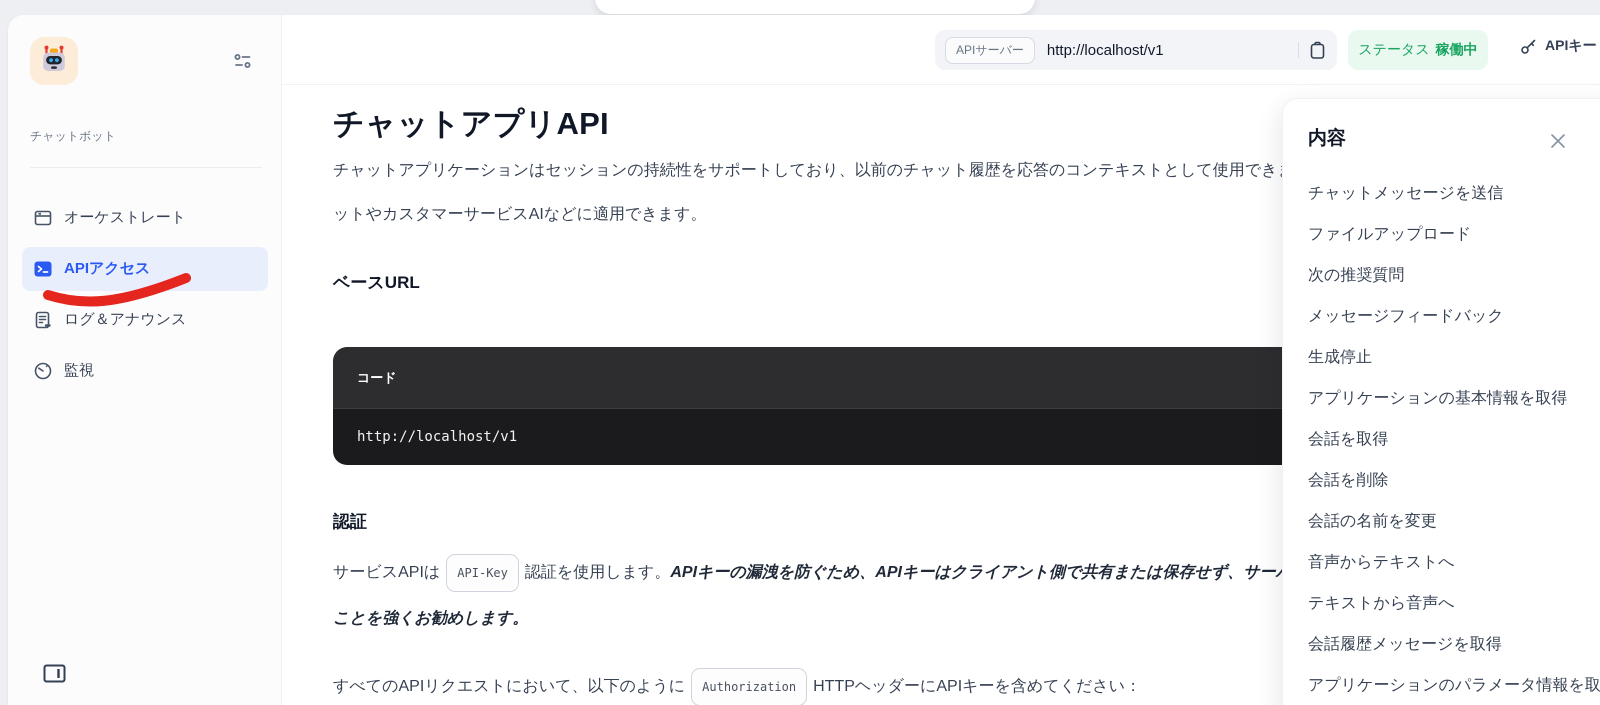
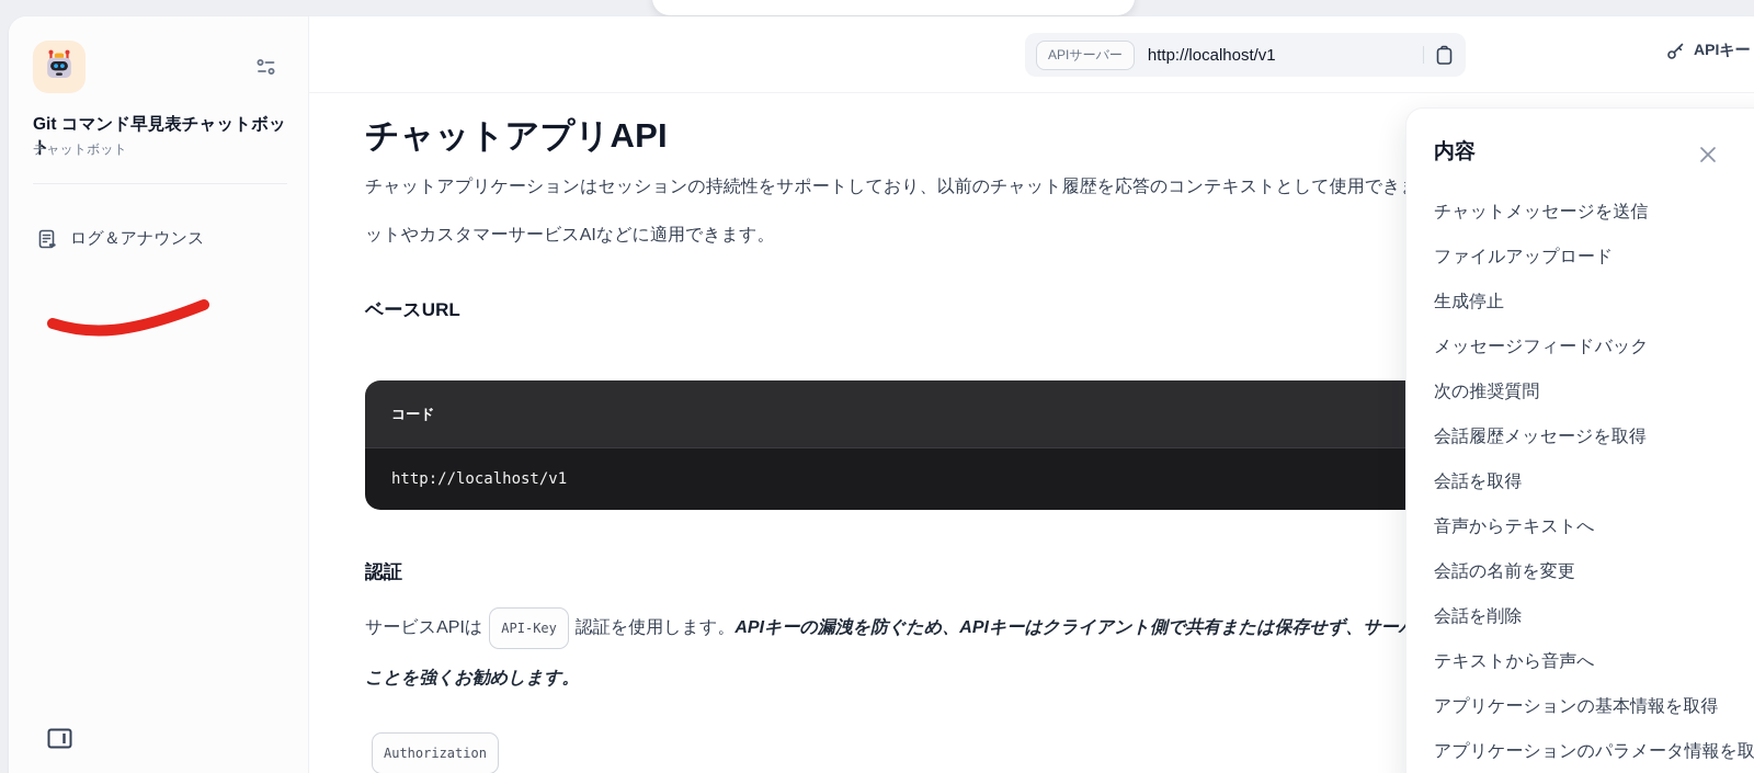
+ Git コマンド早見表チャットボット
  チャットボット
- オーケストレート
- APIアクセス
  ログ＆アナウンス
- 監視
  APIサーバー
  http://localhost/v1
- ステータス
- 稼働中
  APIキー
  チャットアプリAPI
  チャットアプリケーションはセッションの持続性をサポートしており、以前のチャット履歴を応答のコンテキストとして使用でき
  ットやカスタマーサービスAIなどに適用できます。
  ベースURL
  コード
  http://localhost/v1
  認証
  サービスAPIは
  API-Key
  認証を使用します。
  APIキーの漏洩を防ぐため、APIキーはクライアント側で共有または保存せず、サー
  ことを強くお勧めします。
- すべてのAPIリクエストにおいて、以下のように
  Authorization
- HTTPヘッダーにAPIキーを含めてください：
  内容
  チャットメッセージを送信
  ファイルアップロード
- 次の推奨質問
+ 生成停止
  メッセージフィードバック
- 生成停止
+ 次の推奨質問
- アプリケーションの基本情報を取得
+ 会話履歴メッセージを取得
  会話を取得
- 会話を削除
+ 音声からテキストへ
  会話の名前を変更
- 音声からテキストへ
+ 会話を削除
  テキストから音声へ
- 会話履歴メッセージを取得
+ アプリケーションの基本情報を取得
  アプリケーションのパラメータ情報を取
